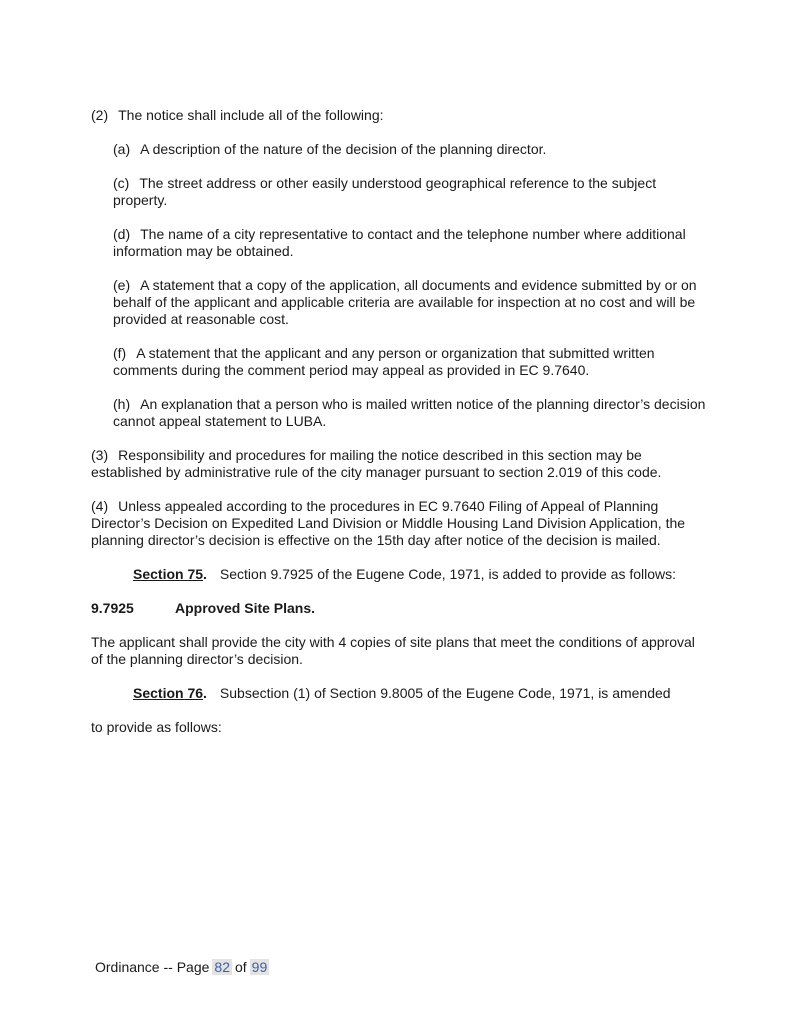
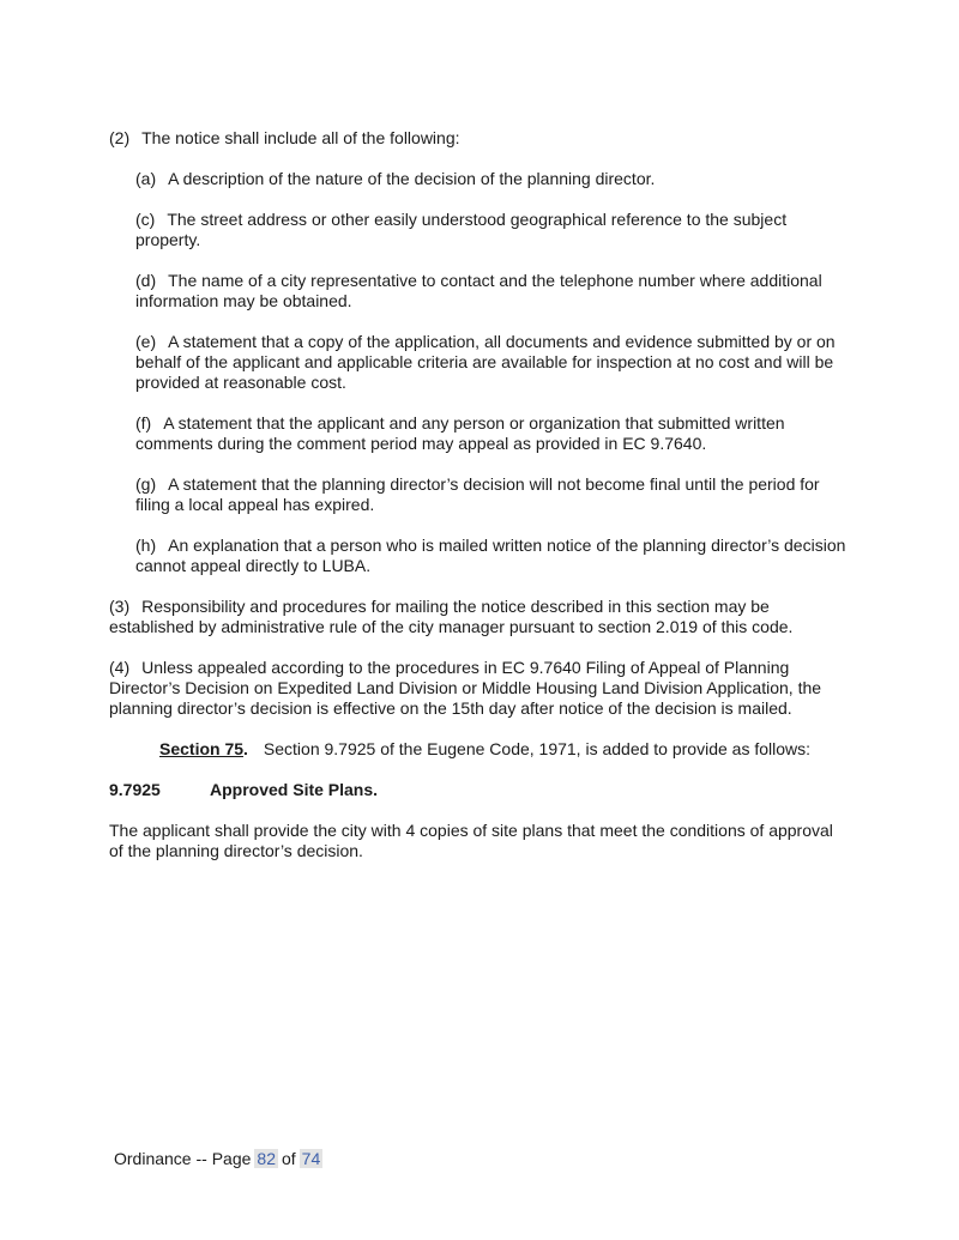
  (2) The notice shall include all of the following:
  (a) A description of the nature of the decision of the planning director.
  (c) The street address or other easily understood geographical reference to the subject property.
  (d) The name of a city representative to contact and the telephone number where additional information may be obtained.
  (e) A statement that a copy of the application, all documents and evidence submitted by or on behalf of the applicant and applicable criteria are available for inspection at no cost and will be provided at reasonable cost.
  (f) A statement that the applicant and any person or organization that submitted written comments during the comment period may appeal as provided in EC 9.7640.
+ (g) A statement that the planning director’s decision will not become final until the period for filing a local appeal has expired.
- (h) An explanation that a person who is mailed written notice of the planning director’s decision cannot appeal statement to LUBA.
+ (h) An explanation that a person who is mailed written notice of the planning director’s decision cannot appeal directly to LUBA.
  (3) Responsibility and procedures for mailing the notice described in this section may be established by administrative rule of the city manager pursuant to section 2.019 of this code.
  (4) Unless appealed according to the procedures in EC 9.7640 Filing of Appeal of Planning Director’s Decision on Expedited Land Division or Middle Housing Land Division Application, the planning director’s decision is effective on the 15th day after notice of the decision is mailed.
  Section 75. Section 9.7925 of the Eugene Code, 1971, is added to provide as follows:
  9.7925 Approved Site Plans.
  The applicant shall provide the city with 4 copies of site plans that meet the conditions of approval of the planning director’s decision.
- Section 76. Subsection (1) of Section 9.8005 of the Eugene Code, 1971, is amended
- to provide as follows:
- Ordinance -- Page 82 of 99
+ Ordinance -- Page 82 of 74
